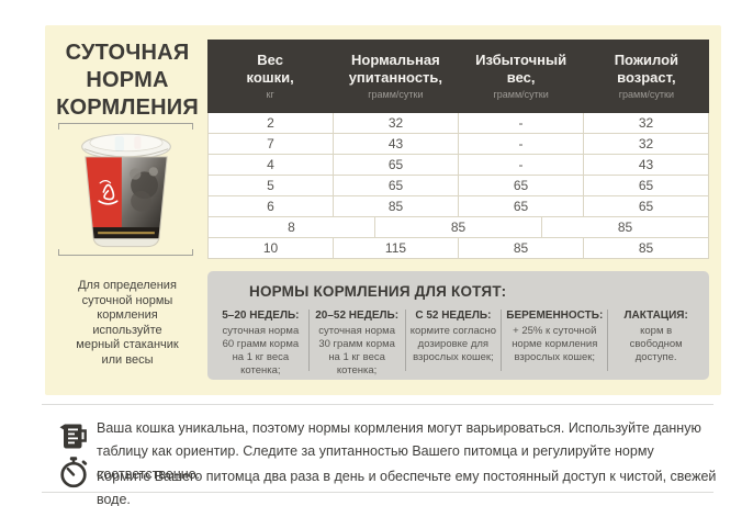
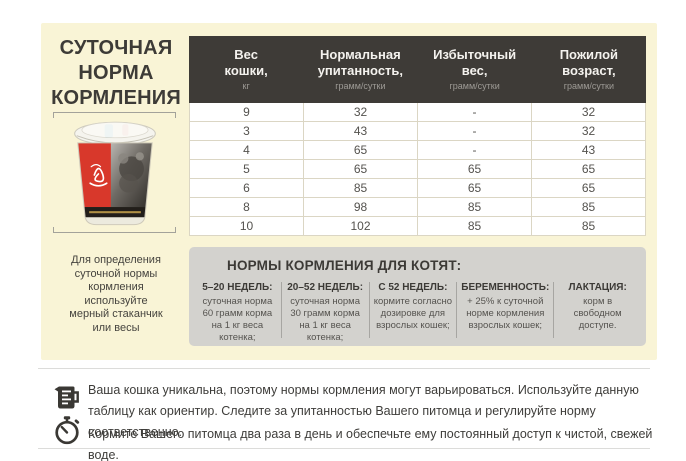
  СУТОЧНАЯ
  НОРМА
  КОРМЛЕНИЯ
  Для определения
  суточной нормы
  кормления
  используйте
  мерный стаканчик
  или весы
  Вес
  кошки,
  кг
  Нормальная
  упитанность,
  грамм/сутки
  Избыточный
  вес,
  грамм/сутки
  Пожилой
  возраст,
  грамм/сутки
- 2
+ 9
  32
  -
  32
- 7
+ 3
  43
  -
  32
  4
  65
  -
  43
  5
  65
  65
  65
  6
  85
  65
  65
  8
+ 98
  85
  85
  10
- 115
+ 102
  85
  85
  НОРМЫ КОРМЛЕНИЯ ДЛЯ КОТЯТ:
  5–20 НЕДЕЛЬ:
  суточная норма 60 грамм корма на 1 кг веса котенка;
  20–52 НЕДЕЛЬ:
  суточная норма 30 грамм корма на 1 кг веса котенка;
  С 52 НЕДЕЛЬ:
  кормите согласно дозировке для взрослых кошек;
  БЕРЕМЕННОСТЬ:
  + 25% к суточной норме кормления взрослых кошек;
  ЛАКТАЦИЯ:
  корм в свободном доступе.
  Ваша кошка уникальна, поэтому нормы кормления могут варьироваться. Используйте данную таблицу как ориентир. Следите за упитанностью Вашего питомца и регулируйте норму соответственно.
  Кормите Вашего питомца два раза в день и обеспечьте ему постоянный доступ к чистой, свежей воде.
